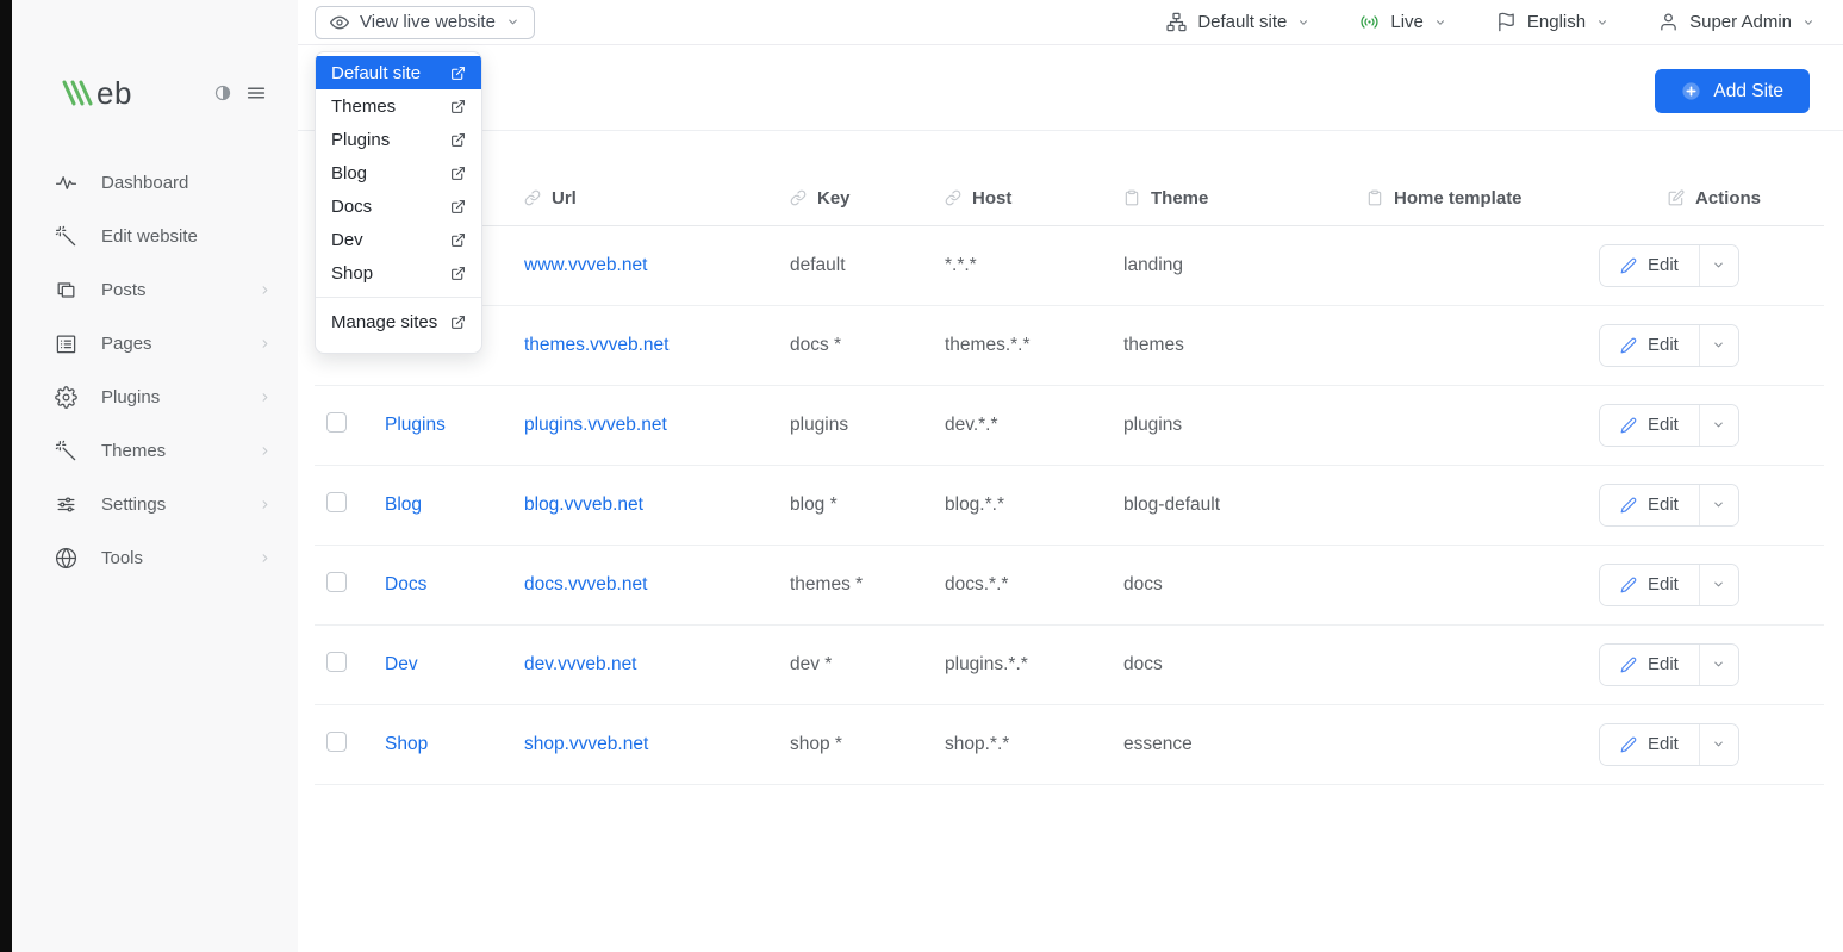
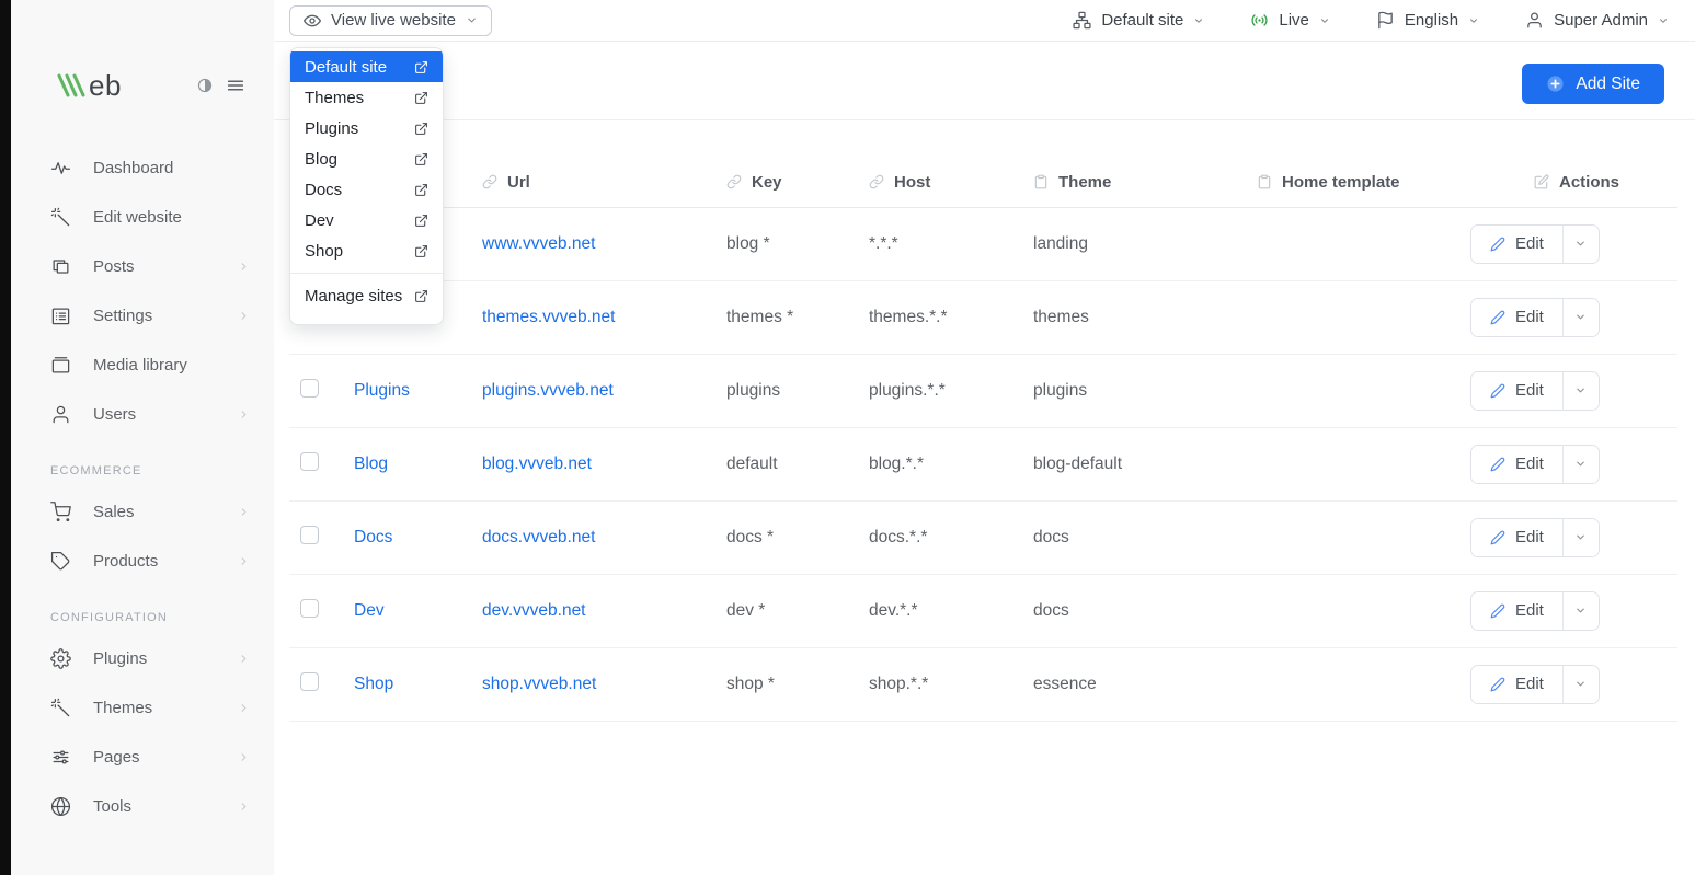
  eb
  Dashboard
  Edit website
  Posts
- Pages
+ Settings
+ Media library
+ Users
+ ECOMMERCE
+ Sales
+ Products
+ CONFIGURATION
  Plugins
  Themes
- Settings
+ Pages
  Tools
  View live website
  Default site
  Live
  English
  Super Admin
  Add Site
  		Url	Key	Host	Theme	Home template	Actions
- 		www.vvveb.net	default	*.*.*	landing		Edit
+ 		www.vvveb.net	blog *	*.*.*	landing		Edit
- 		themes.vvveb.net	docs *	themes.*.*	themes		Edit
+ 		themes.vvveb.net	themes *	themes.*.*	themes		Edit
- 	Plugins	plugins.vvveb.net	plugins	dev.*.*	plugins		Edit
+ 	Plugins	plugins.vvveb.net	plugins	plugins.*.*	plugins		Edit
- 	Blog	blog.vvveb.net	blog *	blog.*.*	blog-default		Edit
+ 	Blog	blog.vvveb.net	default	blog.*.*	blog-default		Edit
- 	Docs	docs.vvveb.net	themes *	docs.*.*	docs		Edit
+ 	Docs	docs.vvveb.net	docs *	docs.*.*	docs		Edit
- 	Dev	dev.vvveb.net	dev *	plugins.*.*	docs		Edit
+ 	Dev	dev.vvveb.net	dev *	dev.*.*	docs		Edit
  	Shop	shop.vvveb.net	shop *	shop.*.*	essence		Edit
  Default site
  Themes
  Plugins
  Blog
  Docs
  Dev
  Shop
  Manage sites
